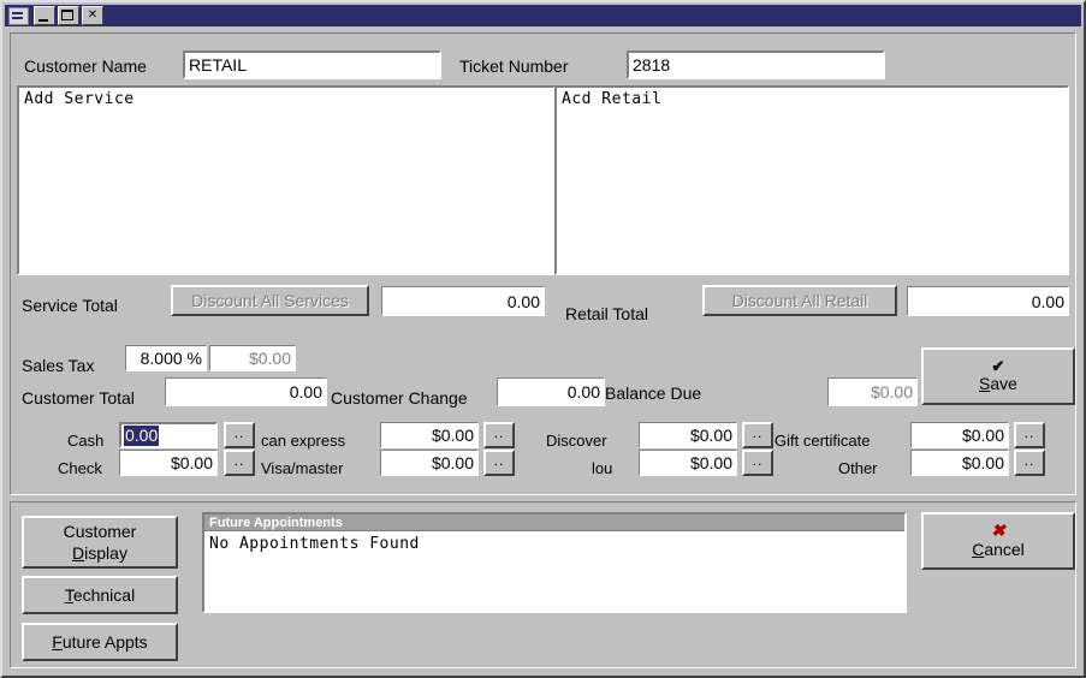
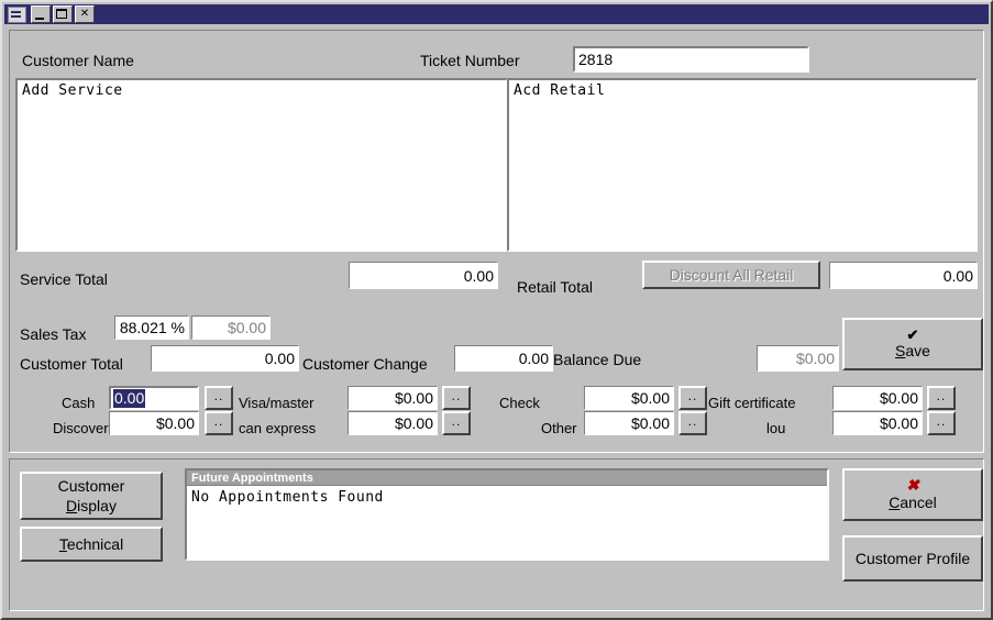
  ✕
  Customer Name
- RETAIL
  Ticket Number
  2818
  Add Service
  Acd Retail
  Service Total
- Discount All Services
  0.00
  Retail Total
  Discount All Retail
  0.00
  Sales Tax
- 8.000 %
+ 88.021 %
  $0.00
  Customer Total
  0.00
  Customer Change
  0.00
  Balance Due
  $0.00
  ✔
  Save
  Cash
  0.00
  ..
- Check
+ Discover
  $0.00
  ..
- can express
+ Visa/master
  $0.00
  ..
- Visa/master
+ can express
  $0.00
  ..
- Discover
+ Check
  $0.00
  ..
- lou
+ Other
  $0.00
  ..
  Gift certificate
  $0.00
  ..
- Other
+ lou
  $0.00
  ..
  Customer
  Display
  Technical
- Future Appts
  Future Appointments
  No Appointments Found
  ✖
  Cancel
+ Customer Profile
